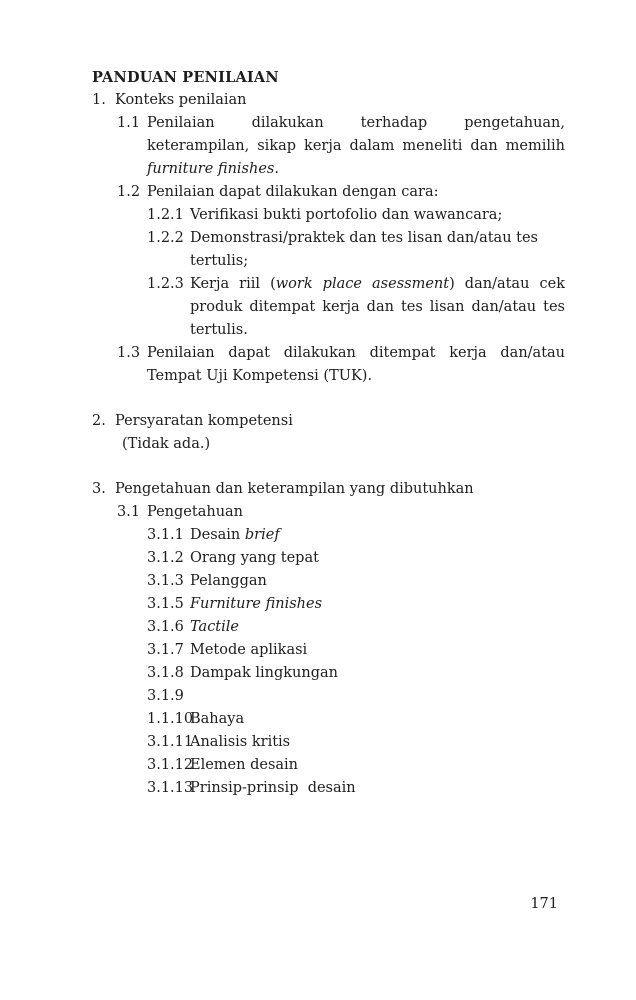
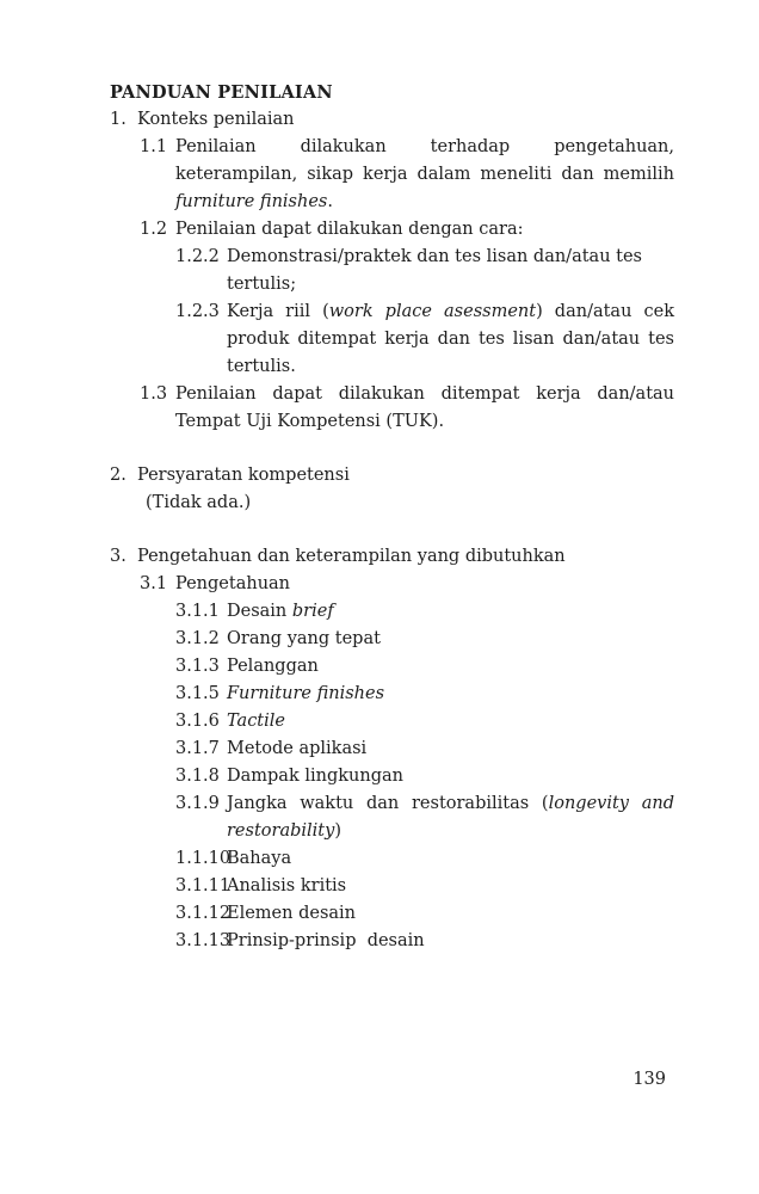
  PANDUAN PENILAIAN
  1.
  Konteks penilaian
  1.1
  Penilaian dilakukan terhadap pengetahuan, keterampilan, sikap kerja dalam meneliti dan memilih furniture finishes.
  1.2
  Penilaian dapat dilakukan dengan cara:
- 1.2.1
- Verifikasi bukti portofolio dan wawancara;
  1.2.2
  Demonstrasi/praktek dan tes lisan dan/atau tes tertulis;
  1.2.3
  Kerja riil (work place asessment) dan/atau cek produk ditempat kerja dan tes lisan dan/atau tes tertulis.
  1.3
  Penilaian dapat dilakukan ditempat kerja dan/atau Tempat Uji Kompetensi (TUK).
  2.
  Persyaratan kompetensi
  (Tidak ada.)
  3.
  Pengetahuan dan keterampilan yang dibutuhkan
  3.1
  Pengetahuan
  3.1.1
  Desain brief
  3.1.2
  Orang yang tepat
  3.1.3
  Pelanggan
  3.1.5
  Furniture finishes
  3.1.6
  Tactile
  3.1.7
  Metode aplikasi
  3.1.8
  Dampak lingkungan
  3.1.9
+ Jangka waktu dan restorabilitas (longevity and restorability)
  1.1.10
  Bahaya
  3.1.11
  Analisis kritis
  3.1.12
  Elemen desain
  3.1.13
  Prinsip-prinsip desain
- 171
+ 139
